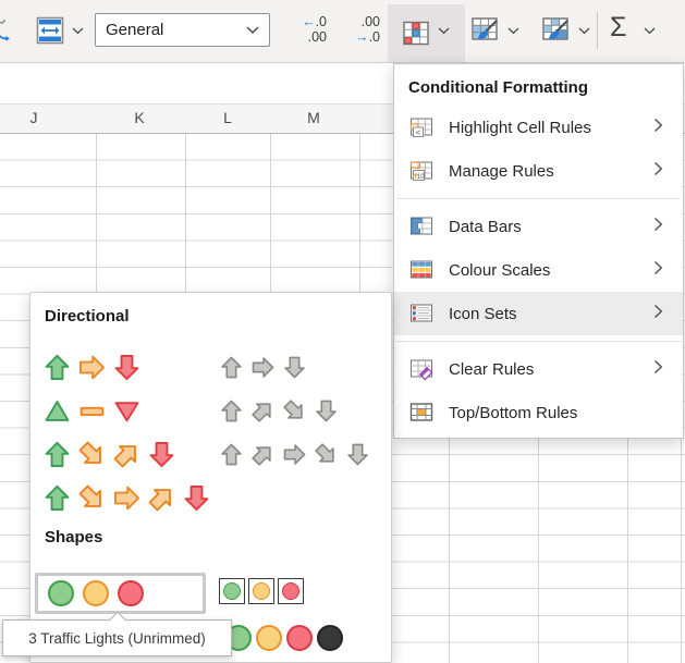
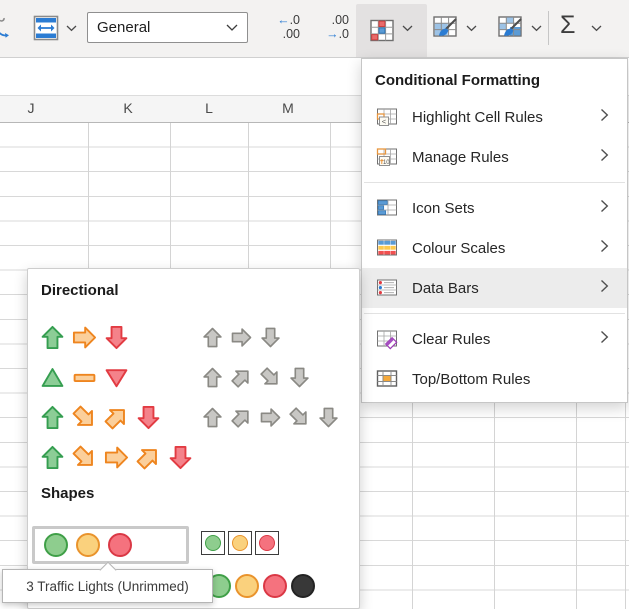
  J
  K
  L
  M
  General
  ←.0
  .00
  .00
  →.0
  Σ
  Conditional Formatting
  <
  Highlight Cell Rules
  Manage Rules
- Data Bars
+ Icon Sets
  Colour Scales
- Icon Sets
+ Data Bars
  Clear Rules
  Top/Bottom Rules
  Directional
  Shapes
  3 Traffic Lights (Unrimmed)
